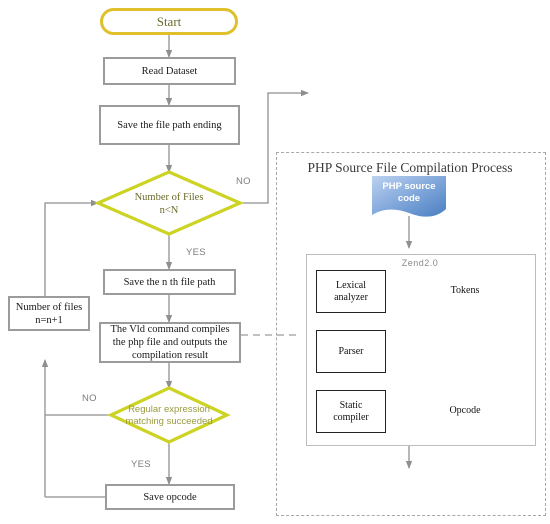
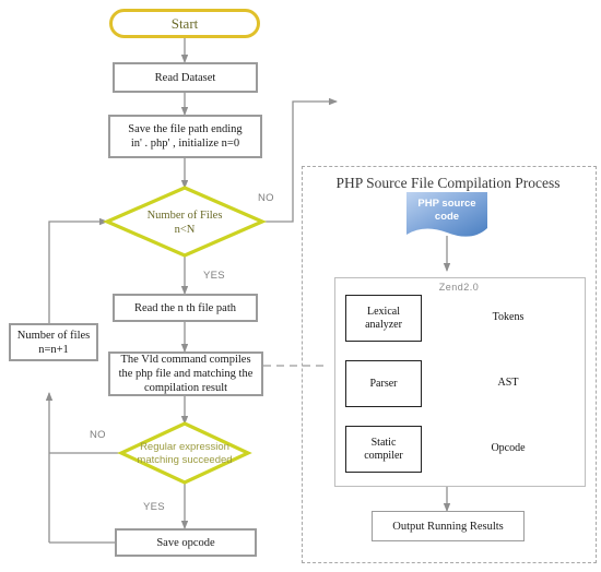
  Start
  Read Dataset
  Save the file path ending
+ in' . php' , initialize n=0
  Number of Files
  n<N
- Save the n th file path
+ Read the n th file path
  The Vld command compiles
- the php file and outputs the
+ the php file and matching the
  compilation result
  Regular expression
  matching succeeded
  Save opcode
  Number of files
  n=n+1
  NO
  YES
  NO
  YES
  PHP Source File Compilation Process
  PHP source
  code
  Zend2.0
  Lexical
  analyzer
  Parser
  Static
  compiler
  Tokens
+ AST
  Opcode
+ Output Running Results
